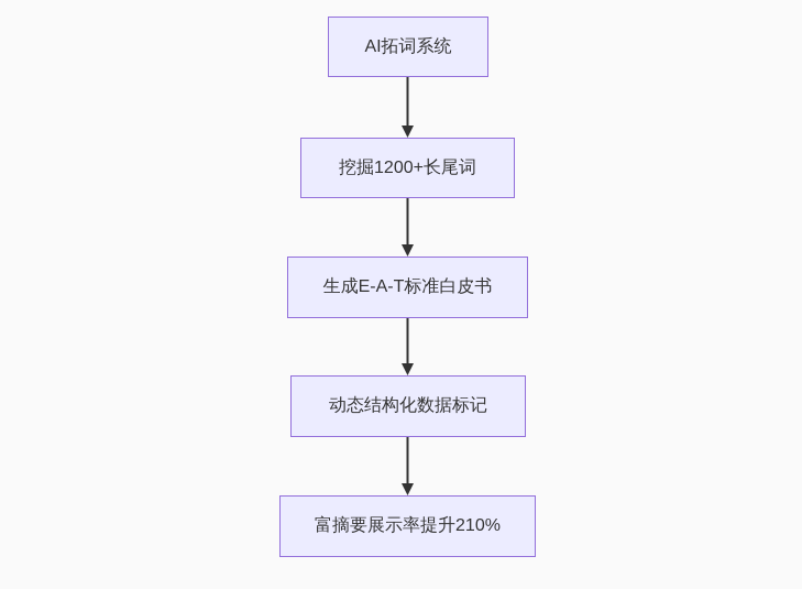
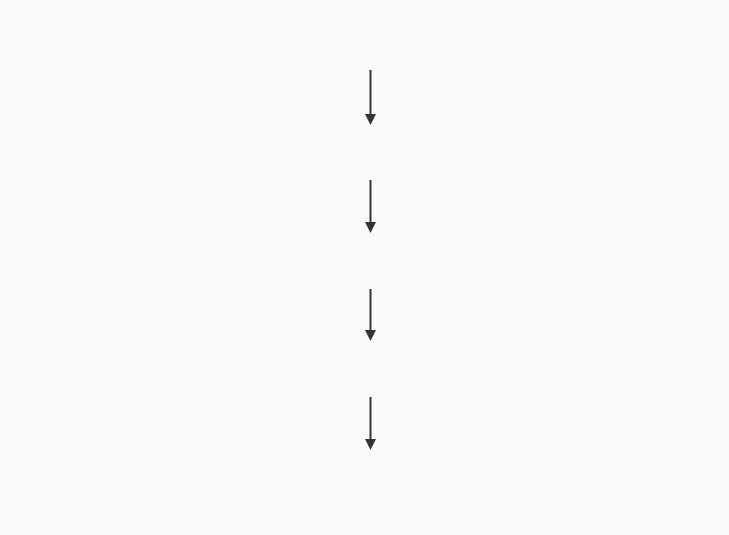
- AI拓词系统
- 挖掘1200+长尾词
- 生成E-A-T标准白皮书
- 动态结构化数据标记
- 富摘要展示率提升210%
